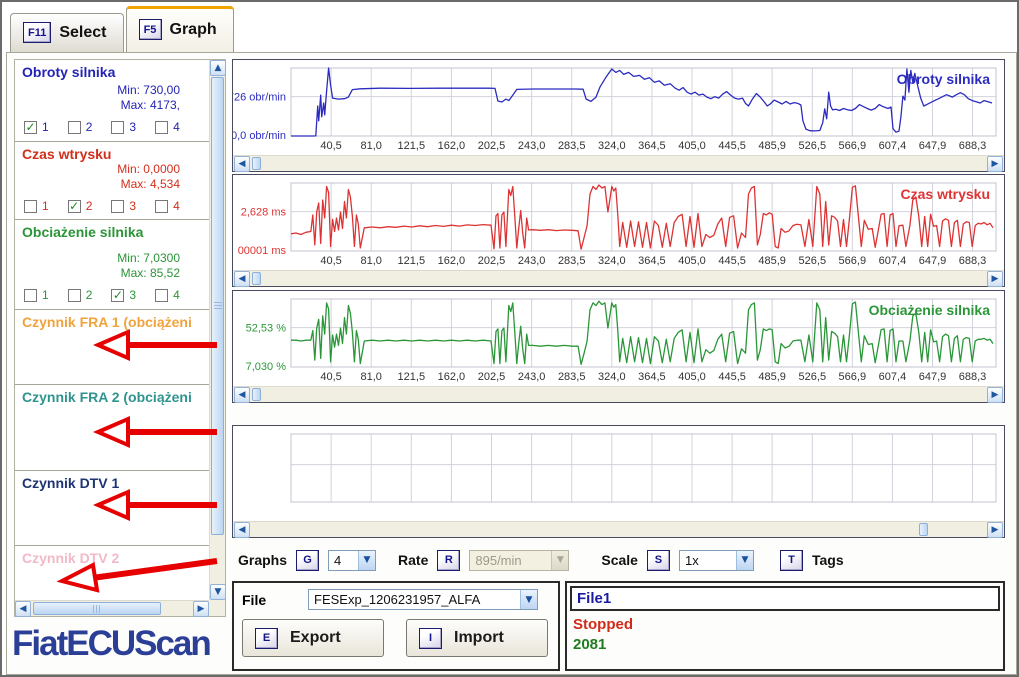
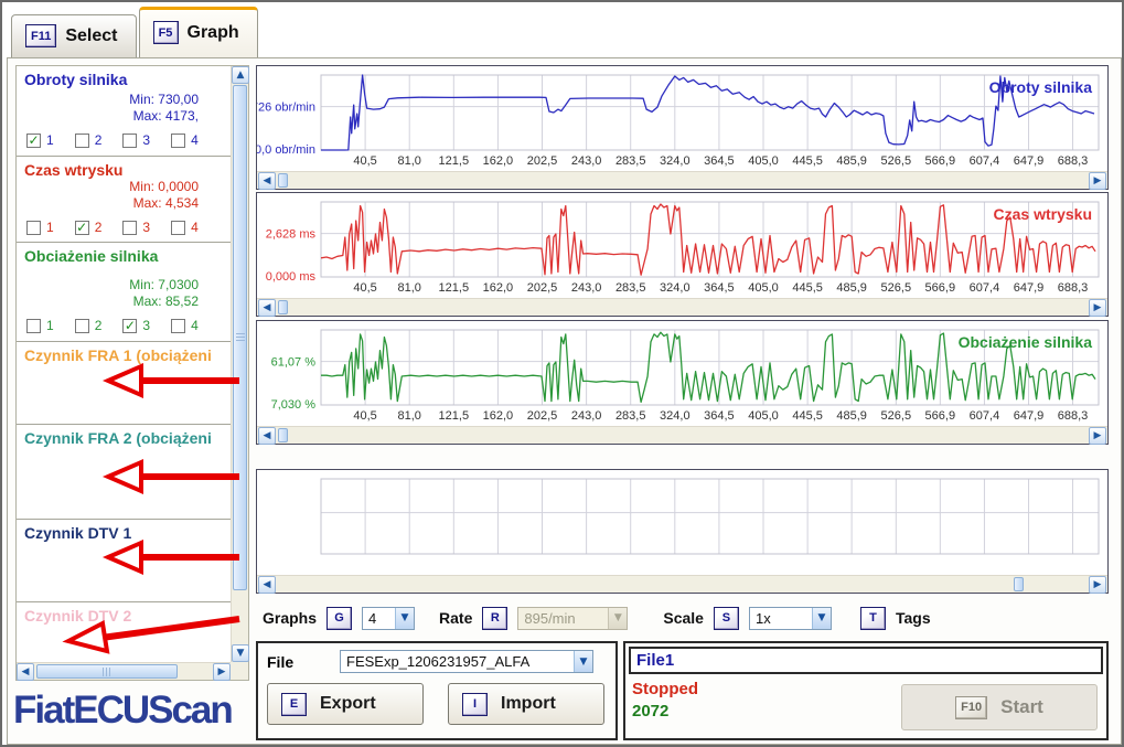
  F11
  Select
  F5
  Graph
  Obroty silnika
  Min: 730,00
  Max: 4173,
  ✓
  1
  2
  3
  4
  Czas wtrysku
  Min: 0,0000
  Max: 4,534
  1
  ✓
  2
  3
  4
  Obciażenie silnika
  Min: 7,0300
  Max: 85,52
  1
  2
  ✓
  3
  4
  Czynnik FRA 1 (obciążeni
  Czynnik FRA 2 (obciążeni
  Czynnik DTV 1
  Czynnik DTV 2
  ▲
  ▼
  ◀
  ▶
  FiatECUScan
  40,5
  81,0
  121,5
  162,0
  202,5
  243,0
  283,5
  324,0
  364,5
  405,0
  445,5
  485,9
  526,5
  566,9
  607,4
  647,9
  688,3
  26 obr/min
  0,0 obr/min
  Obroty silnika
  ◀
  ▶
  40,5
  81,0
  121,5
  162,0
  202,5
  243,0
  283,5
  324,0
  364,5
  405,0
  445,5
  485,9
  526,5
  566,9
  607,4
  647,9
  688,3
  2,628 ms
- 00001 ms
+ 0,000 ms
  Czas wtrysku
  ◀
  ▶
  40,5
  81,0
  121,5
  162,0
  202,5
  243,0
  283,5
  324,0
  364,5
  405,0
  445,5
  485,9
  526,5
  566,9
  607,4
  647,9
  688,3
- 52,53 %
+ 61,07 %
  7,030 %
  Obciażenie silnika
  ◀
  ▶
  ◀
  ▶
  Graphs
  G
  4
  ▼
  Rate
  R
  895/min
  ▼
  Scale
  S
  1x
  ▼
  T
  Tags
  File
  FESExp_1206231957_ALFA
  ▼
  E
  Export
  I
  Import
  File1
  Stopped
- 2081
+ 2072
+ F10
+ Start
